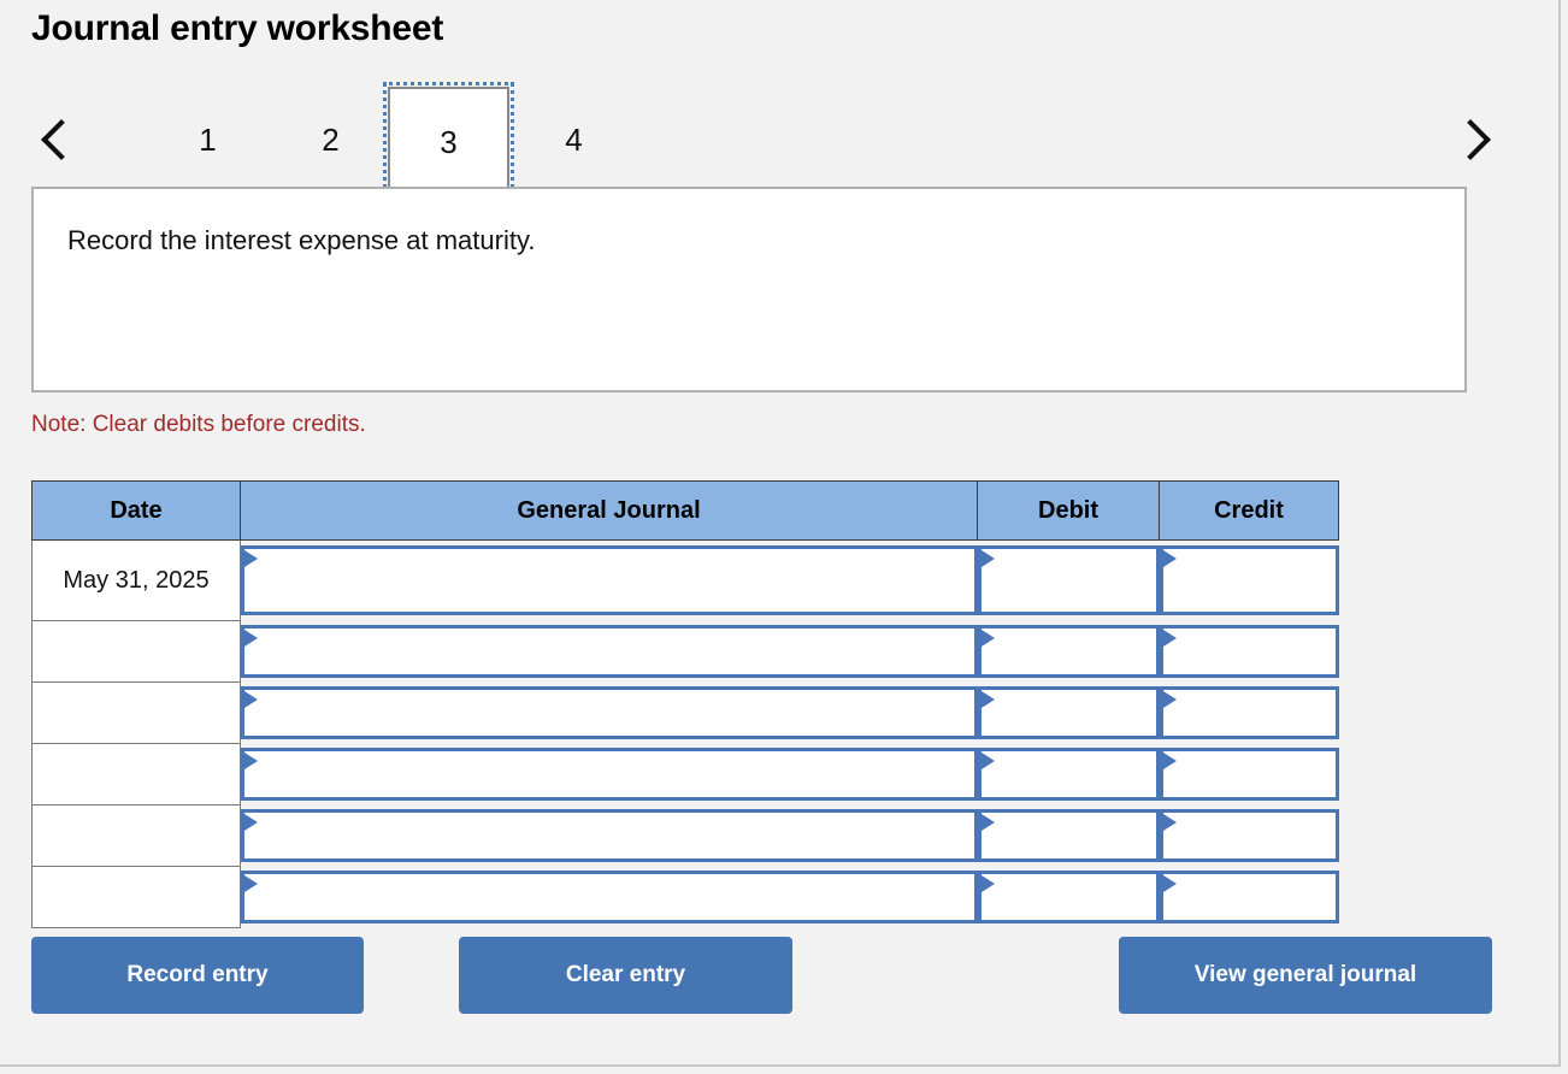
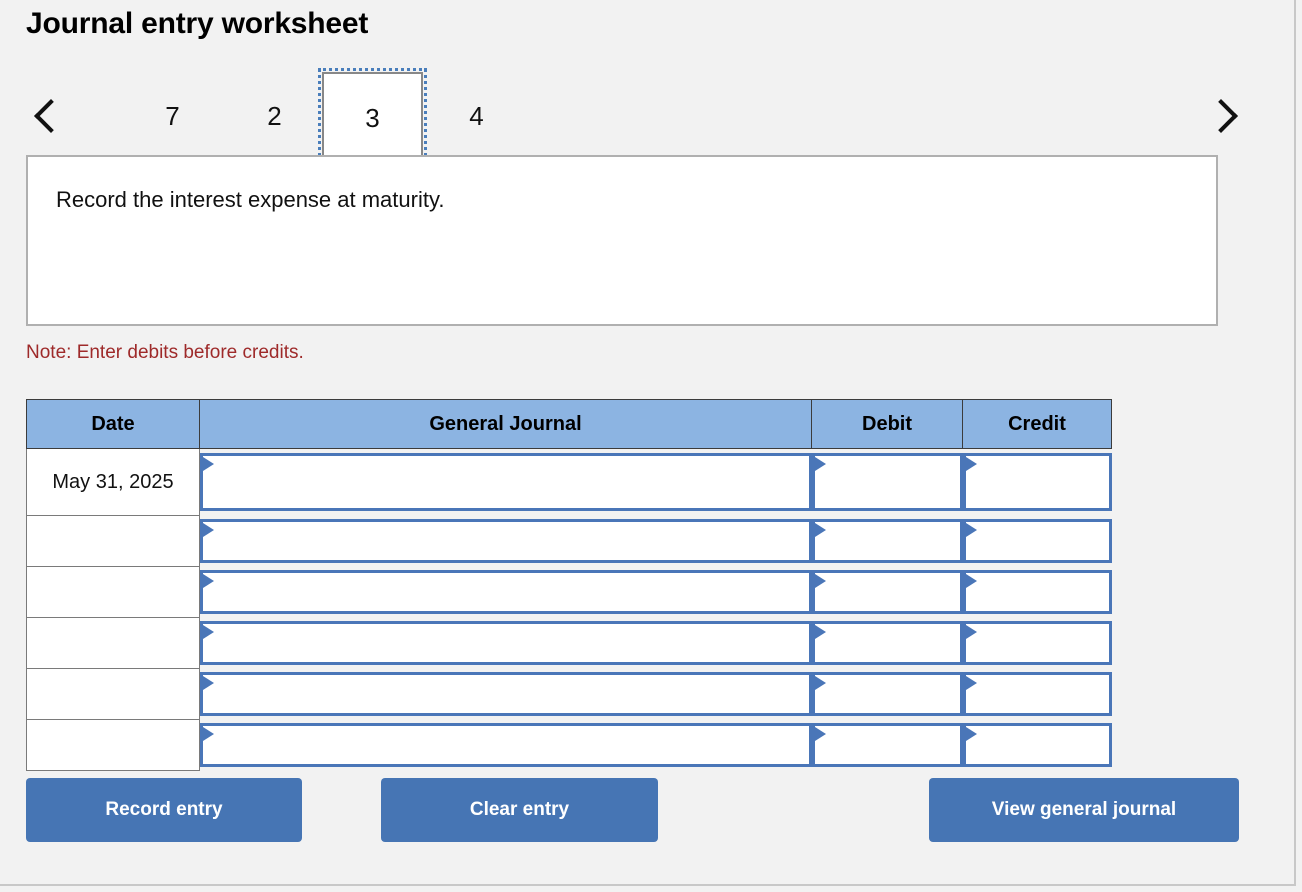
  Journal entry worksheet
- 1
+ 7
  2
  3
  4
  Record the interest expense at maturity.
- Note: Clear debits before credits.
+ Note: Enter debits before credits.
  Date	General Journal	Debit	Credit
  May 31, 2025
  Record entry
  Clear entry
  View general journal
